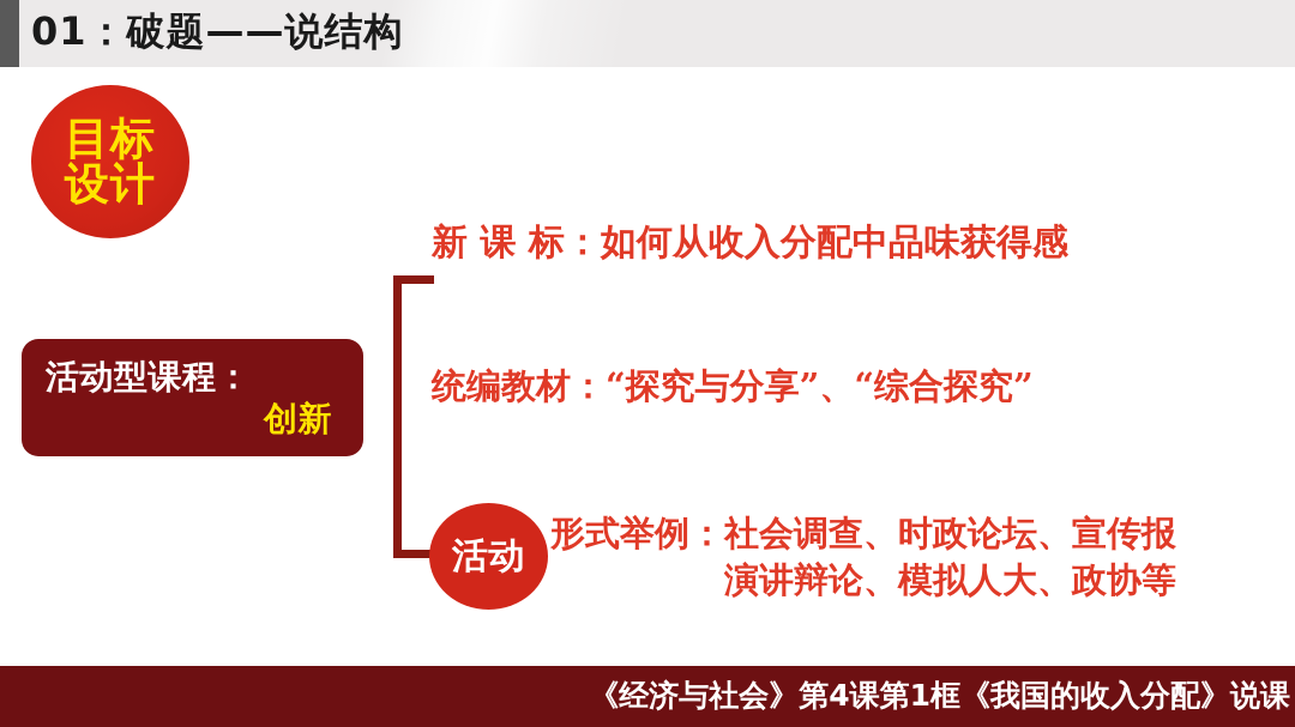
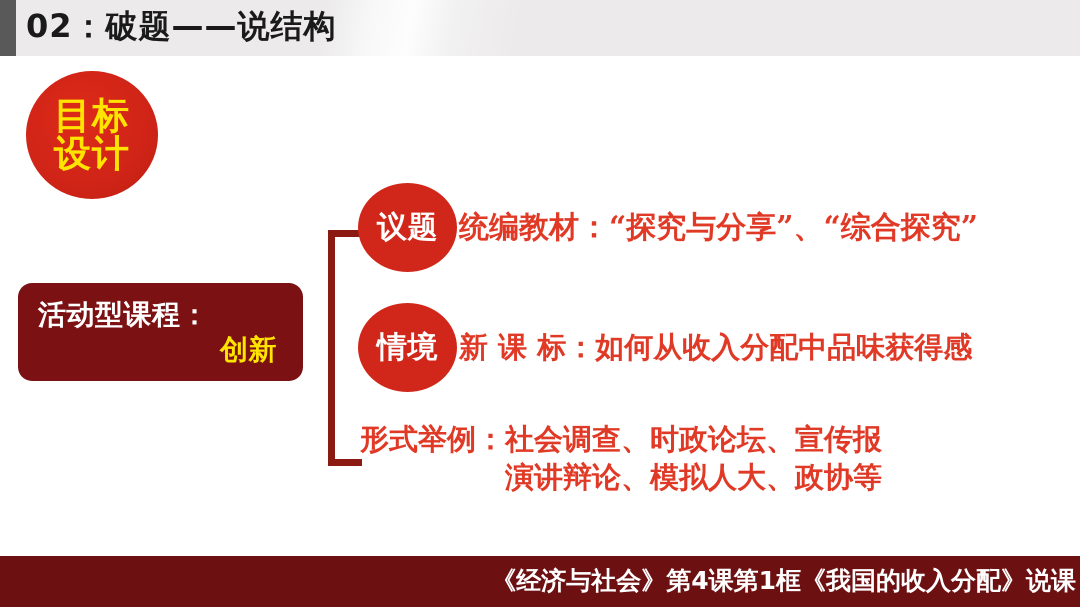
- 01：破题——说结构
+ 02：破题——说结构
  目标
  设计
  活动型课程：
  创新
+ 议题
- 新 课 标：如何从收入分配中品味获得感
+ 统编教材：“探究与分享”、“综合探究”
+ 情境
- 统编教材：“探究与分享”、“综合探究”
+ 新 课 标：如何从收入分配中品味获得感
- 活动
  形式举例：社会调查、时政论坛、宣传报
  演讲辩论、模拟人大、政协等
  《经济与社会》第4课第1框《我国的收入分配》说课
